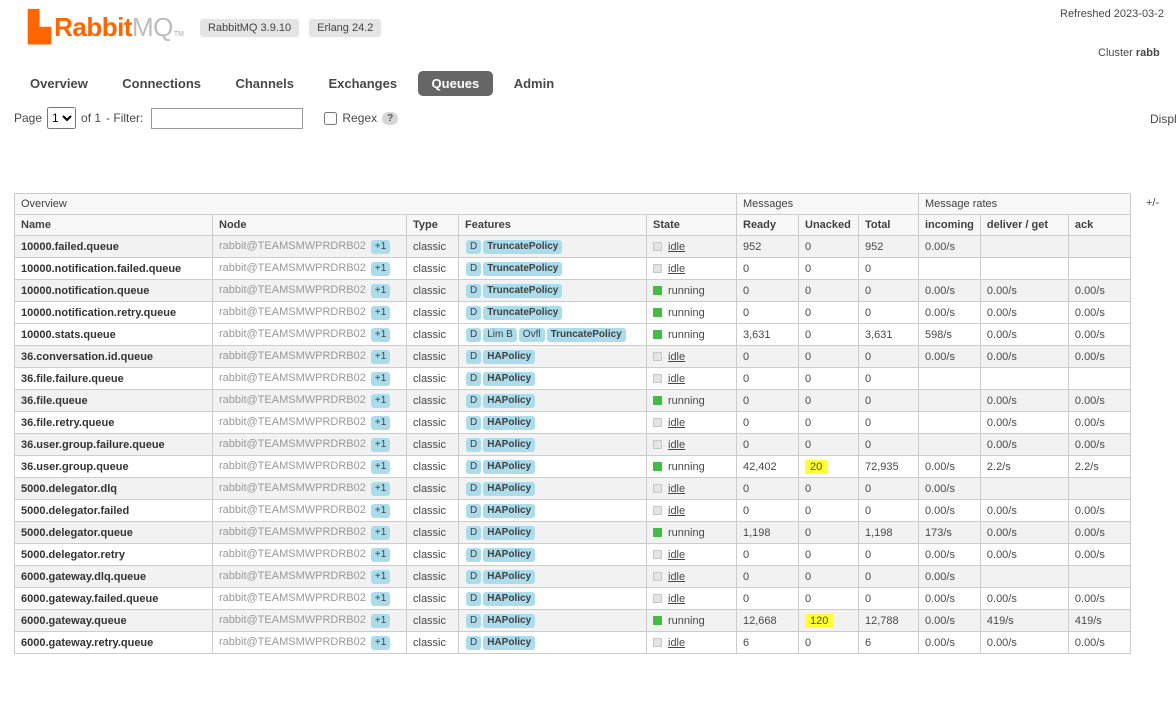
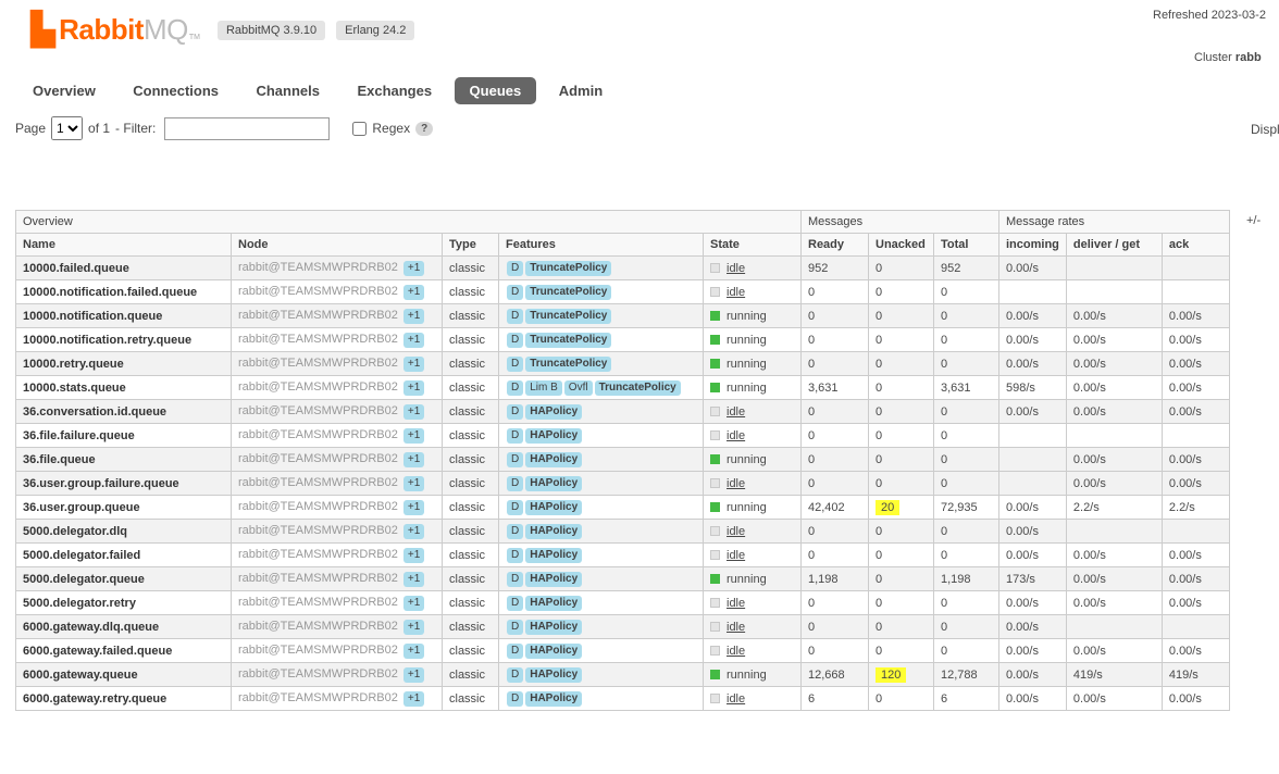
  ▙
  Rabbit
  MQ
  RabbitMQ 3.9.10
  Erlang 24.2
  Refreshed 2023-03-2
  Cluster rabb
  Overview Connections Channels Exchanges Queues Admin
  Page
  1
  of 1
  - Filter:
  Regex
  ?
  Displ
  +/-
  Overview	Messages	Message rates
  Name	Node	Type	Features	State	Ready	Unacked	Total	incoming	deliver / get	ack
  10000.failed.queue	rabbit@TEAMSMWPRDRB02 +1	classic	D TruncatePolicy	idle	952	0	952	0.00/s
  10000.notification.failed.queue	rabbit@TEAMSMWPRDRB02 +1	classic	D TruncatePolicy	idle	0	0	0
  10000.notification.queue	rabbit@TEAMSMWPRDRB02 +1	classic	D TruncatePolicy	running	0	0	0	0.00/s	0.00/s	0.00/s
  10000.notification.retry.queue	rabbit@TEAMSMWPRDRB02 +1	classic	D TruncatePolicy	running	0	0	0	0.00/s	0.00/s	0.00/s
+ 10000.retry.queue	rabbit@TEAMSMWPRDRB02 +1	classic	D TruncatePolicy	running	0	0	0	0.00/s	0.00/s	0.00/s
  10000.stats.queue	rabbit@TEAMSMWPRDRB02 +1	classic	D Lim B Ovfl TruncatePolicy	running	3,631	0	3,631	598/s	0.00/s	0.00/s
  36.conversation.id.queue	rabbit@TEAMSMWPRDRB02 +1	classic	D HAPolicy	idle	0	0	0	0.00/s	0.00/s	0.00/s
  36.file.failure.queue	rabbit@TEAMSMWPRDRB02 +1	classic	D HAPolicy	idle	0	0	0
  36.file.queue	rabbit@TEAMSMWPRDRB02 +1	classic	D HAPolicy	running	0	0	0		0.00/s	0.00/s
- 36.file.retry.queue	rabbit@TEAMSMWPRDRB02 +1	classic	D HAPolicy	idle	0	0	0		0.00/s	0.00/s
  36.user.group.failure.queue	rabbit@TEAMSMWPRDRB02 +1	classic	D HAPolicy	idle	0	0	0		0.00/s	0.00/s
  36.user.group.queue	rabbit@TEAMSMWPRDRB02 +1	classic	D HAPolicy	running	42,402	20	72,935	0.00/s	2.2/s	2.2/s
  5000.delegator.dlq	rabbit@TEAMSMWPRDRB02 +1	classic	D HAPolicy	idle	0	0	0	0.00/s
  5000.delegator.failed	rabbit@TEAMSMWPRDRB02 +1	classic	D HAPolicy	idle	0	0	0	0.00/s	0.00/s	0.00/s
  5000.delegator.queue	rabbit@TEAMSMWPRDRB02 +1	classic	D HAPolicy	running	1,198	0	1,198	173/s	0.00/s	0.00/s
  5000.delegator.retry	rabbit@TEAMSMWPRDRB02 +1	classic	D HAPolicy	idle	0	0	0	0.00/s	0.00/s	0.00/s
  6000.gateway.dlq.queue	rabbit@TEAMSMWPRDRB02 +1	classic	D HAPolicy	idle	0	0	0	0.00/s
  6000.gateway.failed.queue	rabbit@TEAMSMWPRDRB02 +1	classic	D HAPolicy	idle	0	0	0	0.00/s	0.00/s	0.00/s
  6000.gateway.queue	rabbit@TEAMSMWPRDRB02 +1	classic	D HAPolicy	running	12,668	120	12,788	0.00/s	419/s	419/s
  6000.gateway.retry.queue	rabbit@TEAMSMWPRDRB02 +1	classic	D HAPolicy	idle	6	0	6	0.00/s	0.00/s	0.00/s
